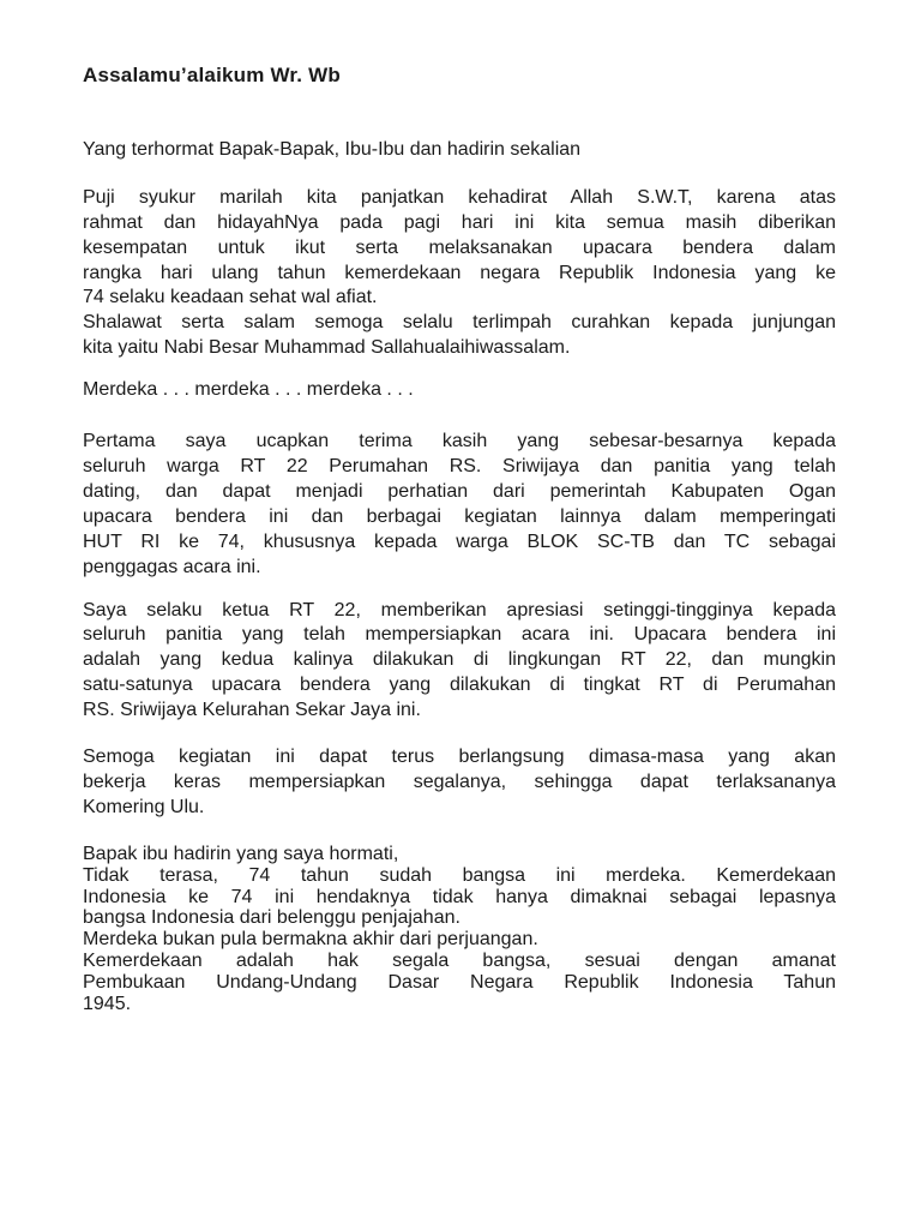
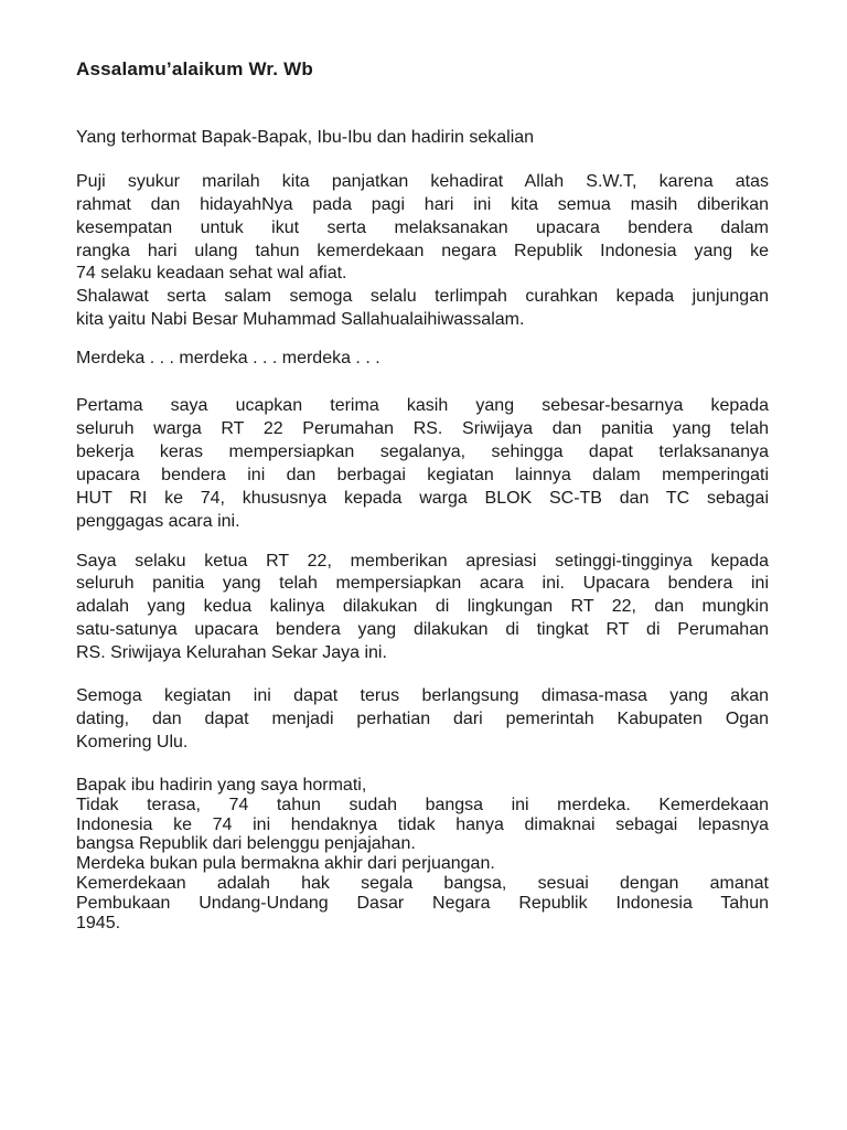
  Assalamu’alaikum Wr. Wb
  Yang terhormat Bapak-Bapak, Ibu-Ibu dan hadirin sekalian
  Puji syukur marilah kita panjatkan kehadirat Allah S.W.T, karena atas
  rahmat dan hidayahNya pada pagi hari ini kita semua masih diberikan
  kesempatan untuk ikut serta melaksanakan upacara bendera dalam
  rangka hari ulang tahun kemerdekaan negara Republik Indonesia yang ke
  74 selaku keadaan sehat wal afiat.
  Shalawat serta salam semoga selalu terlimpah curahkan kepada junjungan
  kita yaitu Nabi Besar Muhammad Sallahualaihiwassalam.
  Merdeka . . . merdeka . . . merdeka . . .
  Pertama saya ucapkan terima kasih yang sebesar-besarnya kepada
  seluruh warga RT 22 Perumahan RS. Sriwijaya dan panitia yang telah
- dating, dan dapat menjadi perhatian dari pemerintah Kabupaten Ogan
+ bekerja keras mempersiapkan segalanya, sehingga dapat terlaksananya
  upacara bendera ini dan berbagai kegiatan lainnya dalam memperingati
  HUT RI ke 74, khususnya kepada warga BLOK SC-TB dan TC sebagai
  penggagas acara ini.
  Saya selaku ketua RT 22, memberikan apresiasi setinggi-tingginya kepada
  seluruh panitia yang telah mempersiapkan acara ini. Upacara bendera ini
  adalah yang kedua kalinya dilakukan di lingkungan RT 22, dan mungkin
  satu-satunya upacara bendera yang dilakukan di tingkat RT di Perumahan
  RS. Sriwijaya Kelurahan Sekar Jaya ini.
  Semoga kegiatan ini dapat terus berlangsung dimasa-masa yang akan
- bekerja keras mempersiapkan segalanya, sehingga dapat terlaksananya
+ dating, dan dapat menjadi perhatian dari pemerintah Kabupaten Ogan
  Komering Ulu.
  Bapak ibu hadirin yang saya hormati,
  Tidak terasa, 74 tahun sudah bangsa ini merdeka. Kemerdekaan
  Indonesia ke 74 ini hendaknya tidak hanya dimaknai sebagai lepasnya
- bangsa Indonesia dari belenggu penjajahan.
+ bangsa Republik dari belenggu penjajahan.
  Merdeka bukan pula bermakna akhir dari perjuangan.
  Kemerdekaan adalah hak segala bangsa, sesuai dengan amanat
  Pembukaan Undang-Undang Dasar Negara Republik Indonesia Tahun
  1945.
